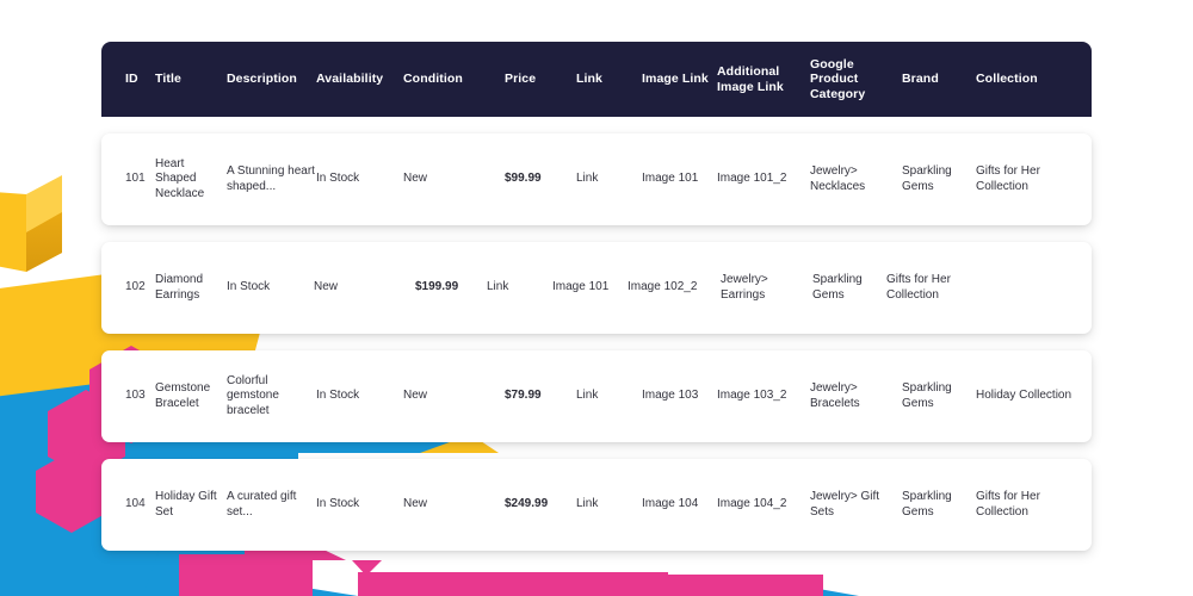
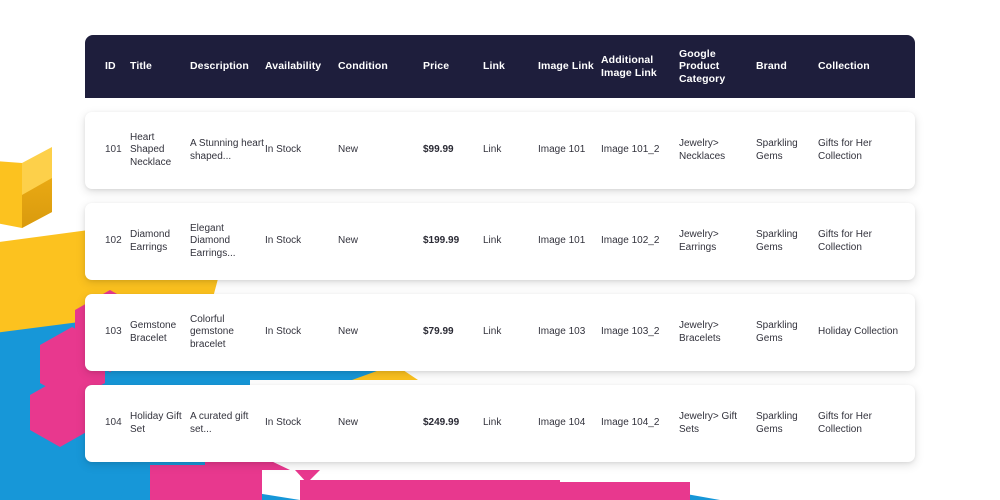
  ID
  Title
  Description
  Availability
  Condition
  Price
  Link
  Image Link
  Additional Image Link
  Google Product Category
  Brand
  Collection
  101
  Heart Shaped Necklace
  A Stunning heart shaped...
  In Stock
  New
  $99.99
  Link
  Image 101
  Image 101_2
  Jewelry> Necklaces
  Sparkling Gems
  Gifts for Her Collection
  102
  Diamond Earrings
+ Elegant Diamond Earrings...
  In Stock
  New
  $199.99
  Link
  Image 101
  Image 102_2
  Jewelry> Earrings
  Sparkling Gems
  Gifts for Her Collection
  103
  Gemstone Bracelet
  Colorful gemstone bracelet
  In Stock
  New
  $79.99
  Link
  Image 103
  Image 103_2
  Jewelry> Bracelets
  Sparkling Gems
  Holiday Collection
  104
  Holiday Gift Set
  A curated gift set...
  In Stock
  New
  $249.99
  Link
  Image 104
  Image 104_2
  Jewelry> Gift Sets
  Sparkling Gems
  Gifts for Her Collection
